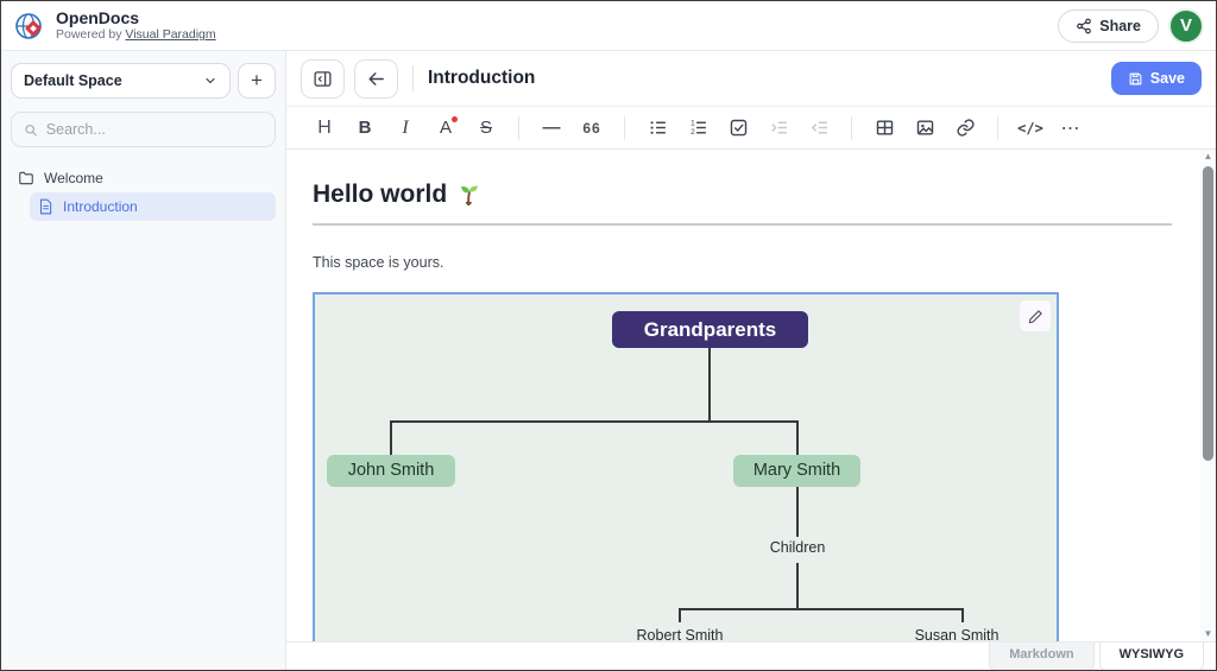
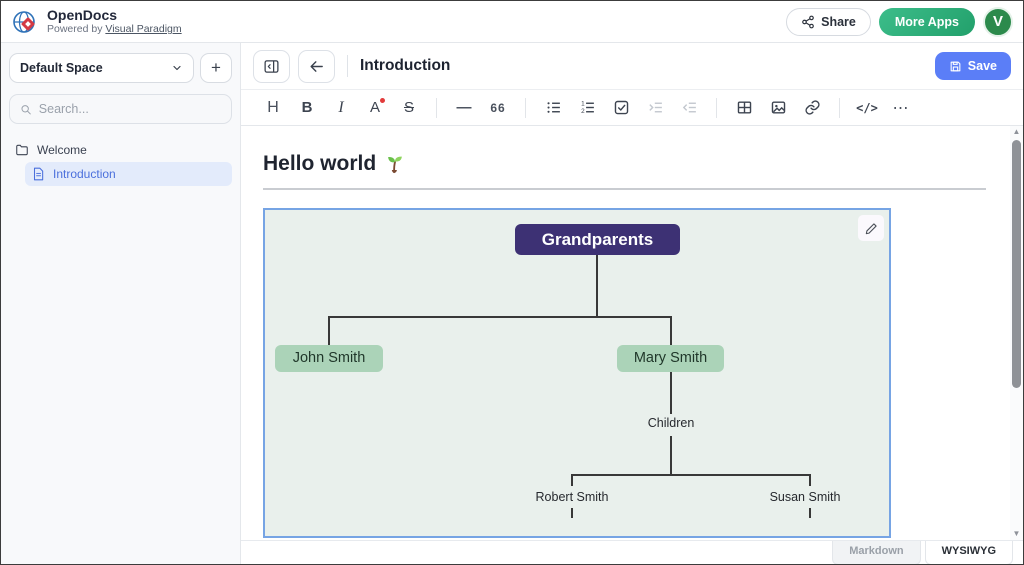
  OpenDocs
  Powered by Visual Paradigm
  Share
+ More Apps
  V
  Default Space
  +
  Search...
  Welcome
  Introduction
  Introduction
  Save
  H
  B
  I
  A
  S
  —
  66
  </>
  ⋯
  Hello world
- This space is yours.
  Grandparents
  John Smith
  Mary Smith
  Children
  Robert Smith
  Susan Smith
  ▲
  ▼
  Markdown
  WYSIWYG
